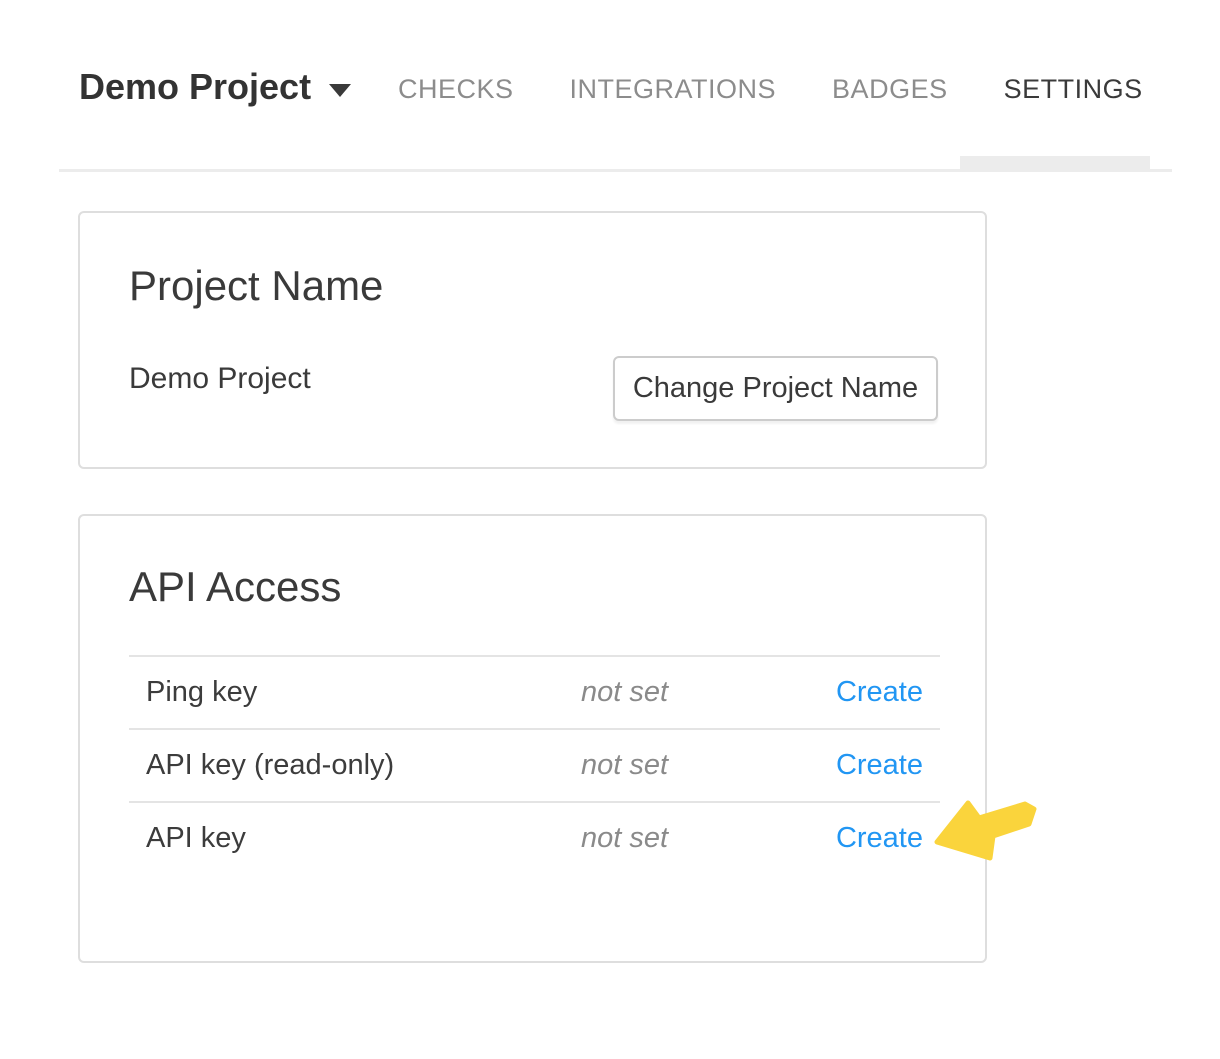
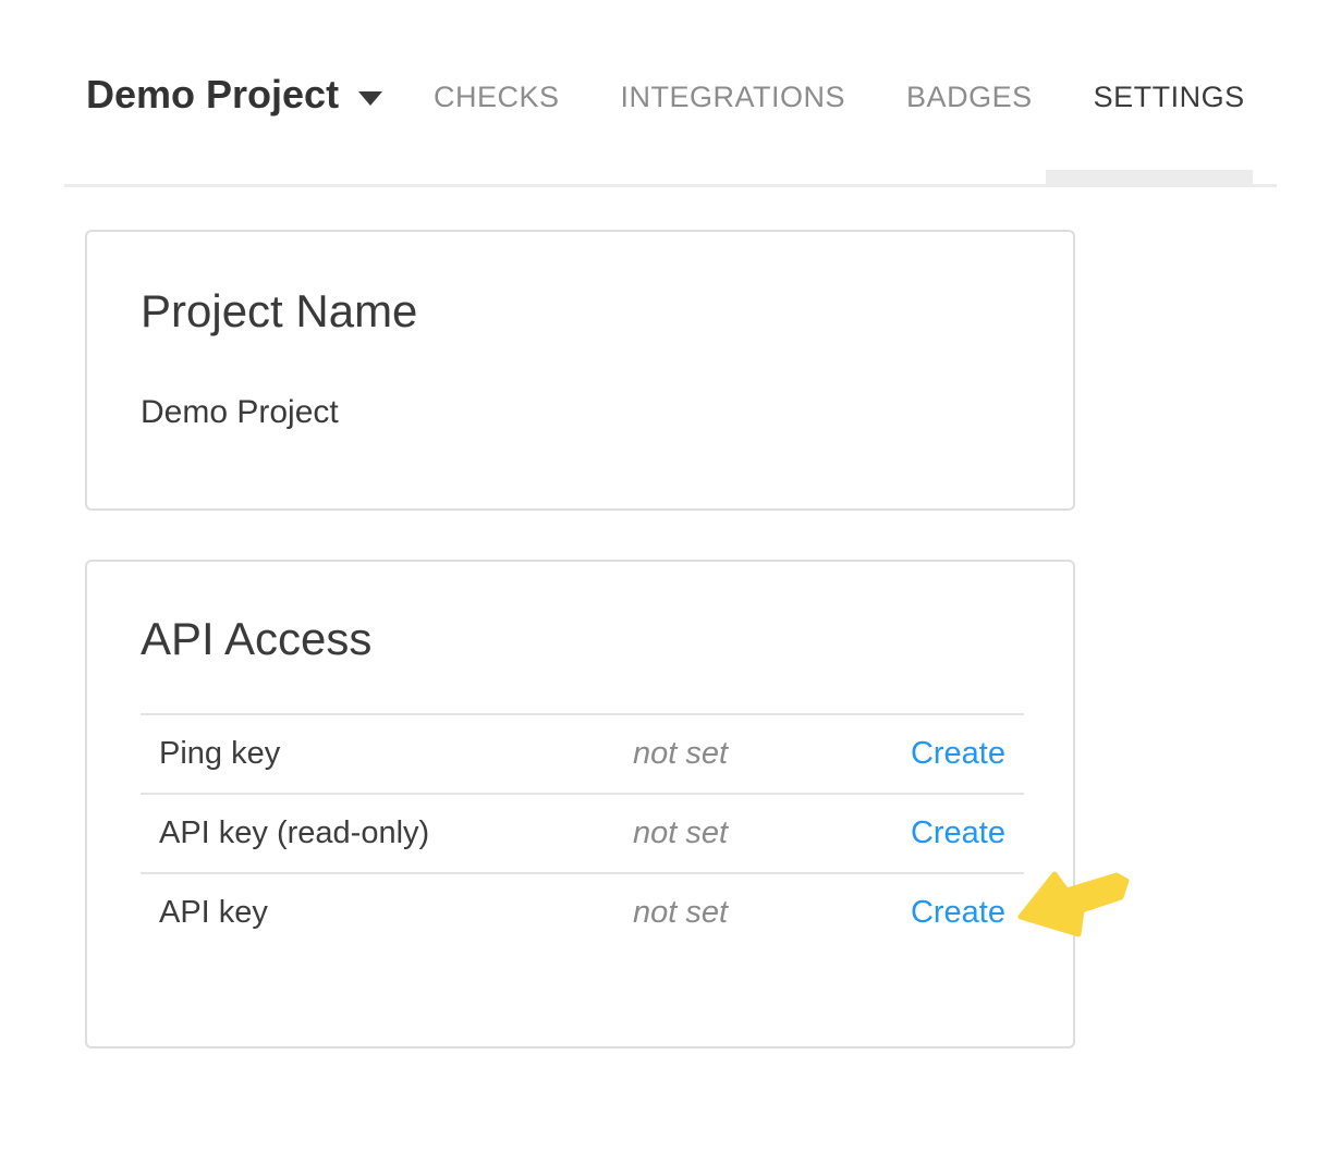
  Demo Project
  CHECKS
  INTEGRATIONS
  BADGES
  SETTINGS
  Project Name
  Demo Project
- Change Project Name
  API Access
  Ping key
  not set
  Create
  API key (read-only)
  not set
  Create
  API key
  not set
  Create
